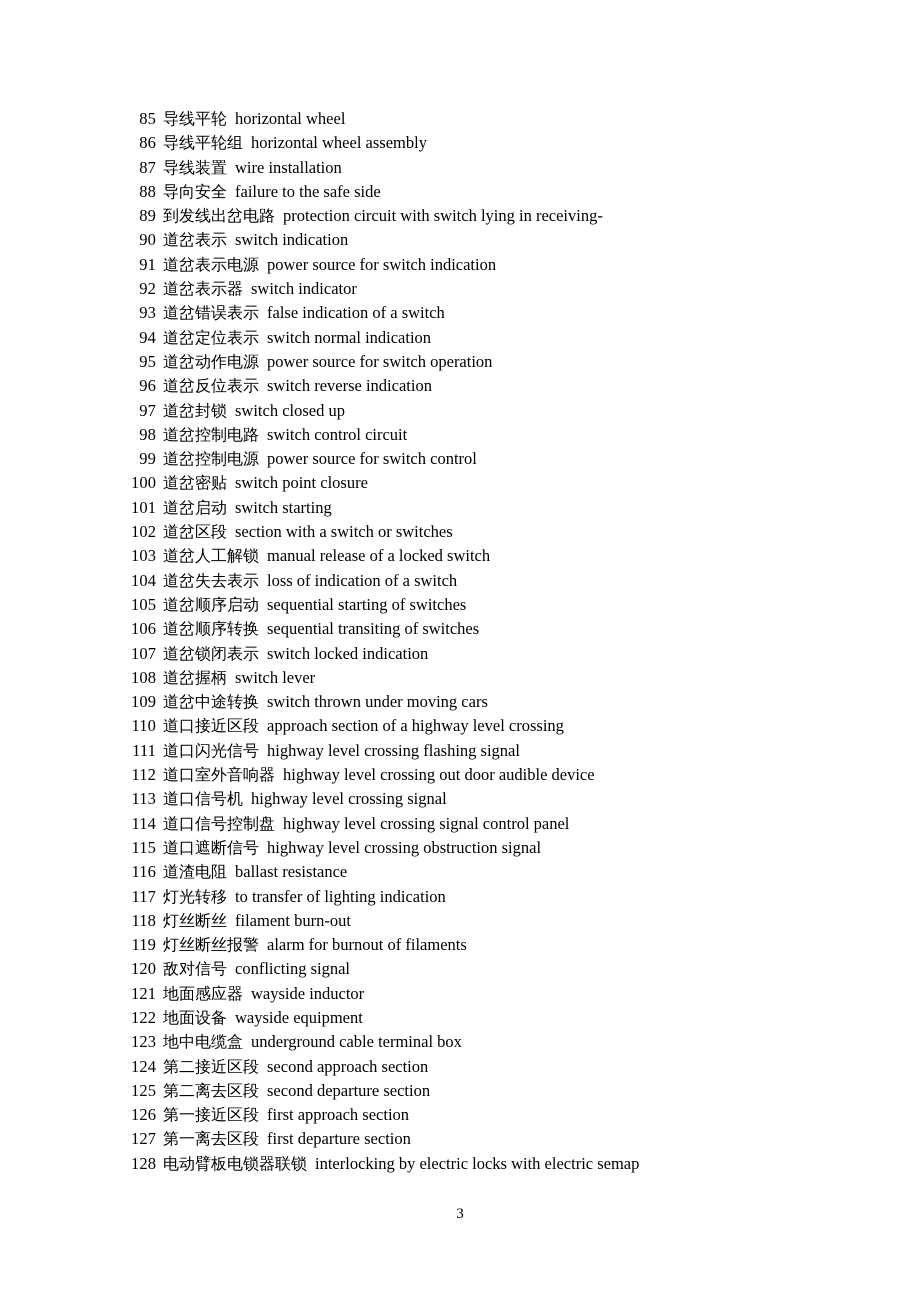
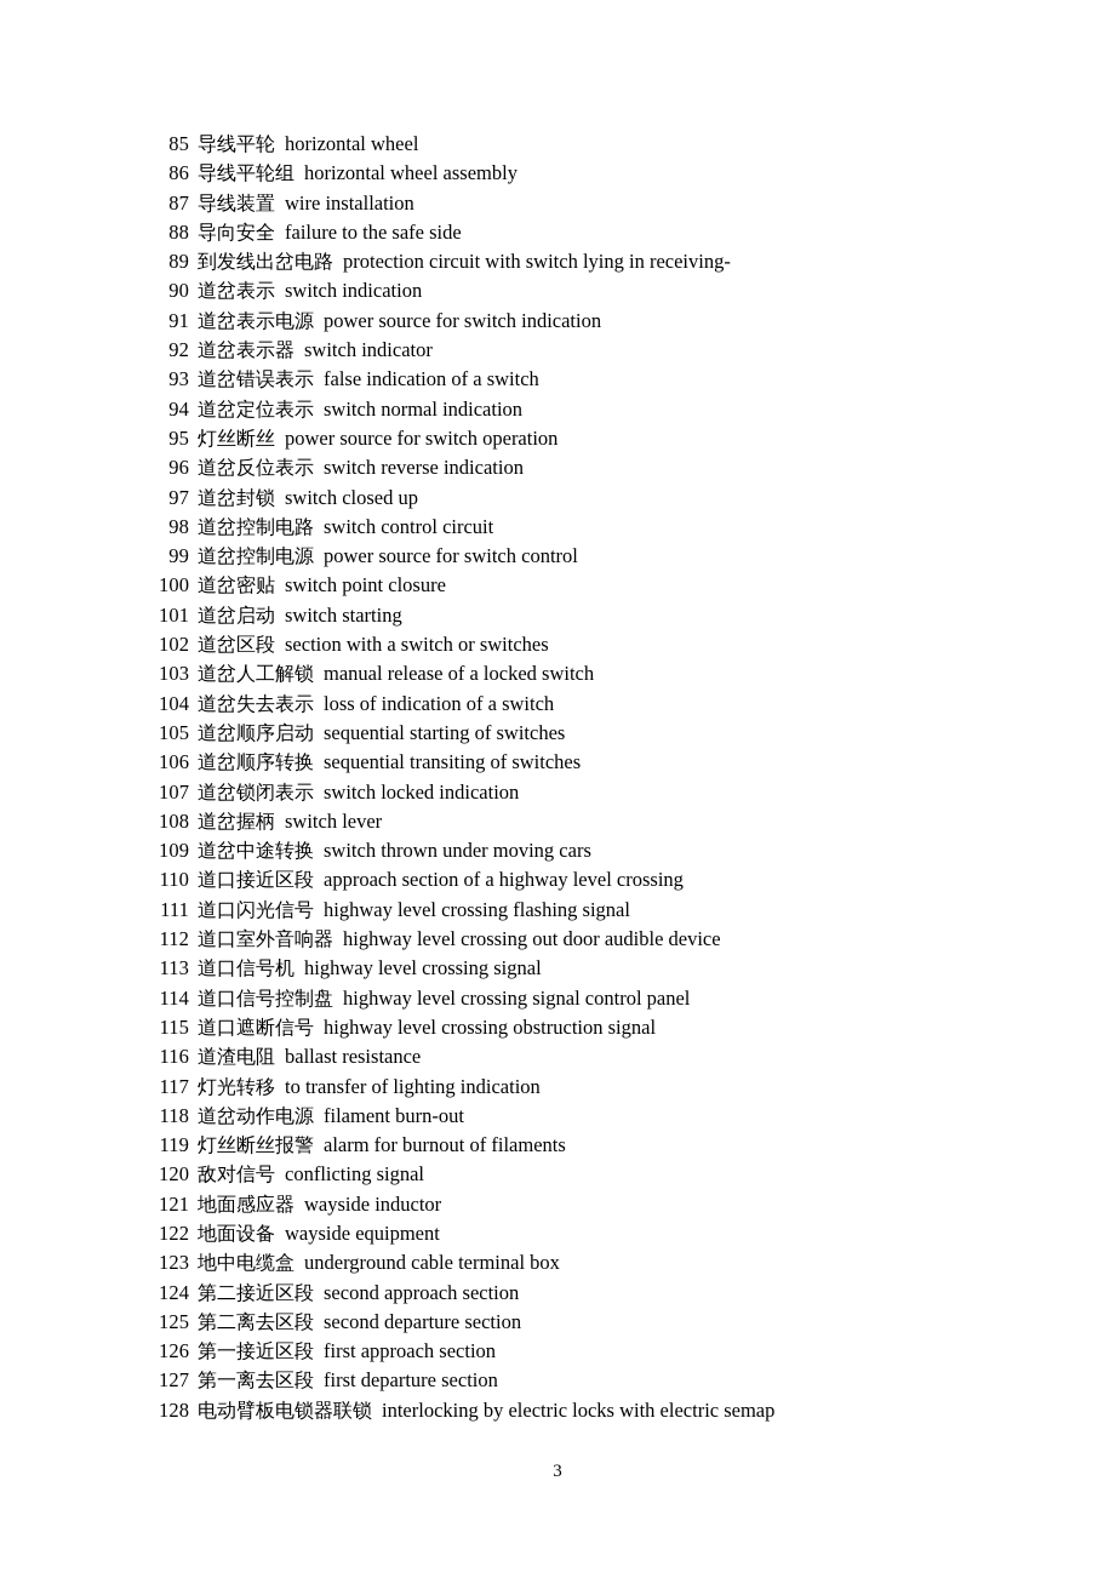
  85
  导线平轮
  horizontal wheel
  86
  导线平轮组
  horizontal wheel assembly
  87
  导线装置
  wire installation
  88
  导向安全
  failure to the safe side
  89
  到发线出岔电路
  protection circuit with switch lying in receiving-
  90
  道岔表示
  switch indication
  91
  道岔表示电源
  power source for switch indication
  92
  道岔表示器
  switch indicator
  93
  道岔错误表示
  false indication of a switch
  94
  道岔定位表示
  switch normal indication
  95
- 道岔动作电源
+ 灯丝断丝
  power source for switch operation
  96
  道岔反位表示
  switch reverse indication
  97
  道岔封锁
  switch closed up
  98
  道岔控制电路
  switch control circuit
  99
  道岔控制电源
  power source for switch control
  100
  道岔密贴
  switch point closure
  101
  道岔启动
  switch starting
  102
  道岔区段
  section with a switch or switches
  103
  道岔人工解锁
  manual release of a locked switch
  104
  道岔失去表示
  loss of indication of a switch
  105
  道岔顺序启动
  sequential starting of switches
  106
  道岔顺序转换
  sequential transiting of switches
  107
  道岔锁闭表示
  switch locked indication
  108
  道岔握柄
  switch lever
  109
  道岔中途转换
  switch thrown under moving cars
  110
  道口接近区段
  approach section of a highway level crossing
  111
  道口闪光信号
  highway level crossing flashing signal
  112
  道口室外音响器
  highway level crossing out door audible device
  113
  道口信号机
  highway level crossing signal
  114
  道口信号控制盘
  highway level crossing signal control panel
  115
  道口遮断信号
  highway level crossing obstruction signal
  116
  道渣电阻
  ballast resistance
  117
  灯光转移
  to transfer of lighting indication
  118
- 灯丝断丝
+ 道岔动作电源
  filament burn-out
  119
  灯丝断丝报警
  alarm for burnout of filaments
  120
  敌对信号
  conflicting signal
  121
  地面感应器
  wayside inductor
  122
  地面设备
  wayside equipment
  123
  地中电缆盒
  underground cable terminal box
  124
  第二接近区段
  second approach section
  125
  第二离去区段
  second departure section
  126
  第一接近区段
  first approach section
  127
  第一离去区段
  first departure section
  128
  电动臂板电锁器联锁
  interlocking by electric locks with electric semap
  3
